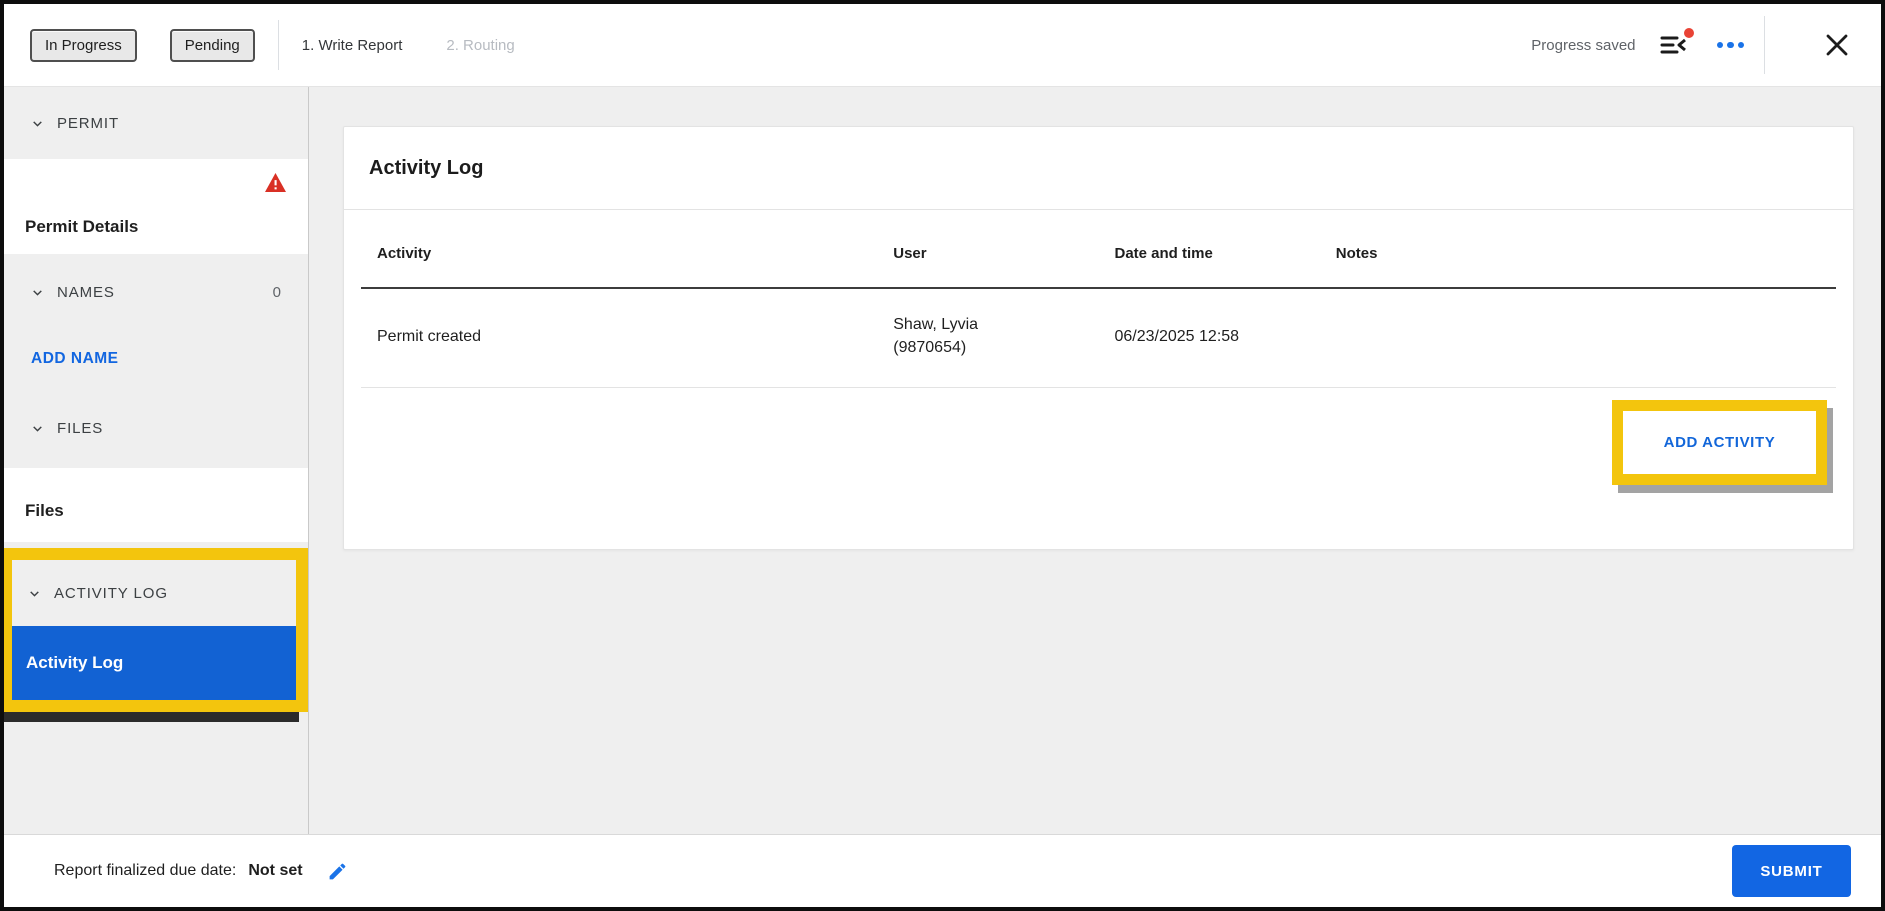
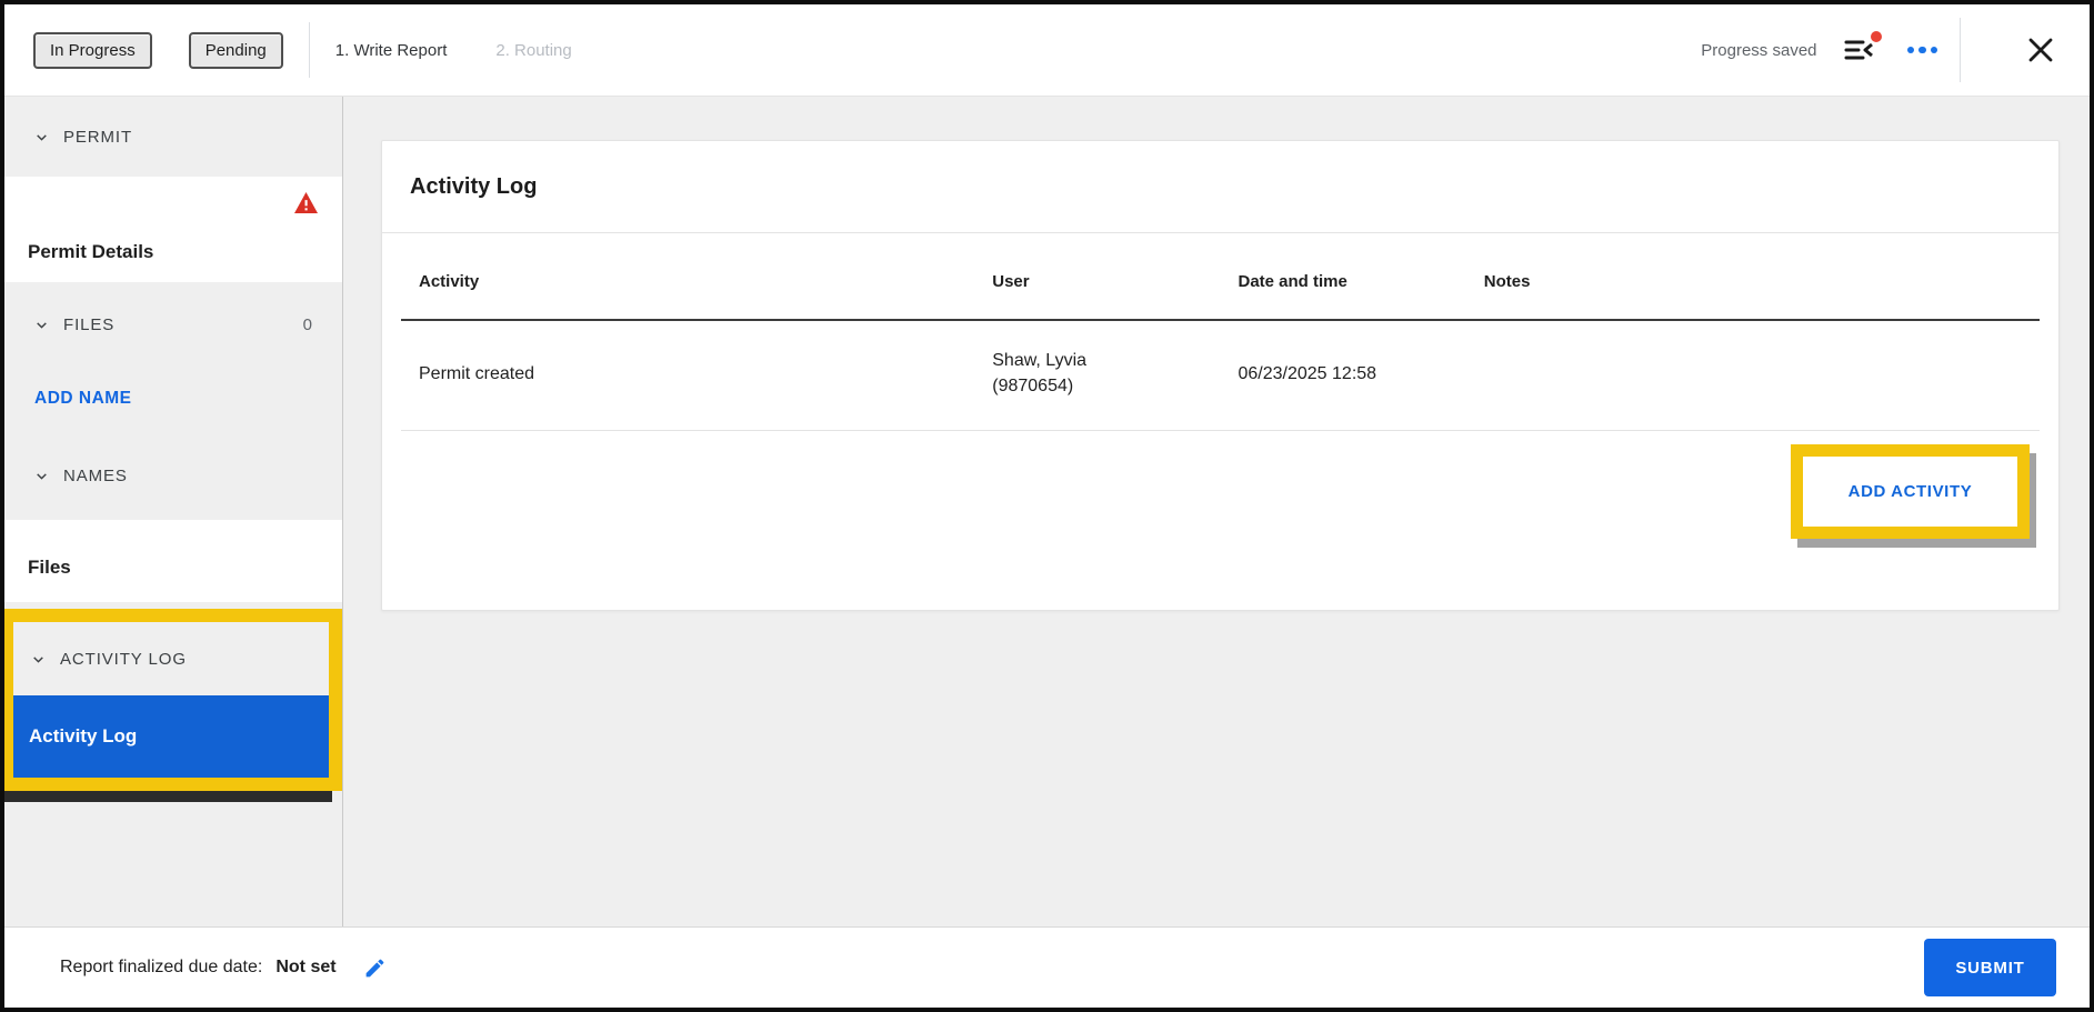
  In Progress
  Pending
  1. Write Report
  2. Routing
  Progress saved
  PERMIT
  Permit Details
- NAMES
+ FILES
  0
  ADD NAME
- FILES
+ NAMES
  Files
  ACTIVITY LOG
  Activity Log
  Activity Log
  Activity	User	Date and time	Notes
  Permit created	Shaw, Lyvia (9870654)	06/23/2025 12:58
  ADD ACTIVITY
  Report finalized due date:
  Not set
  SUBMIT
